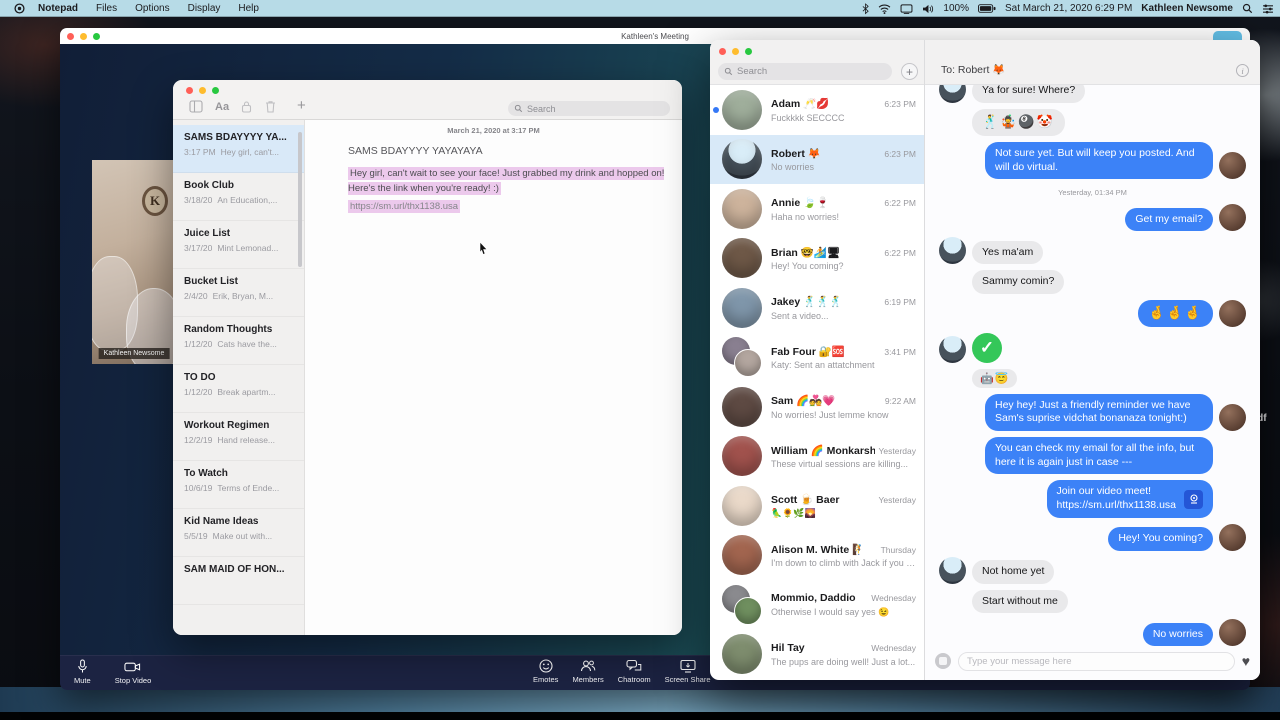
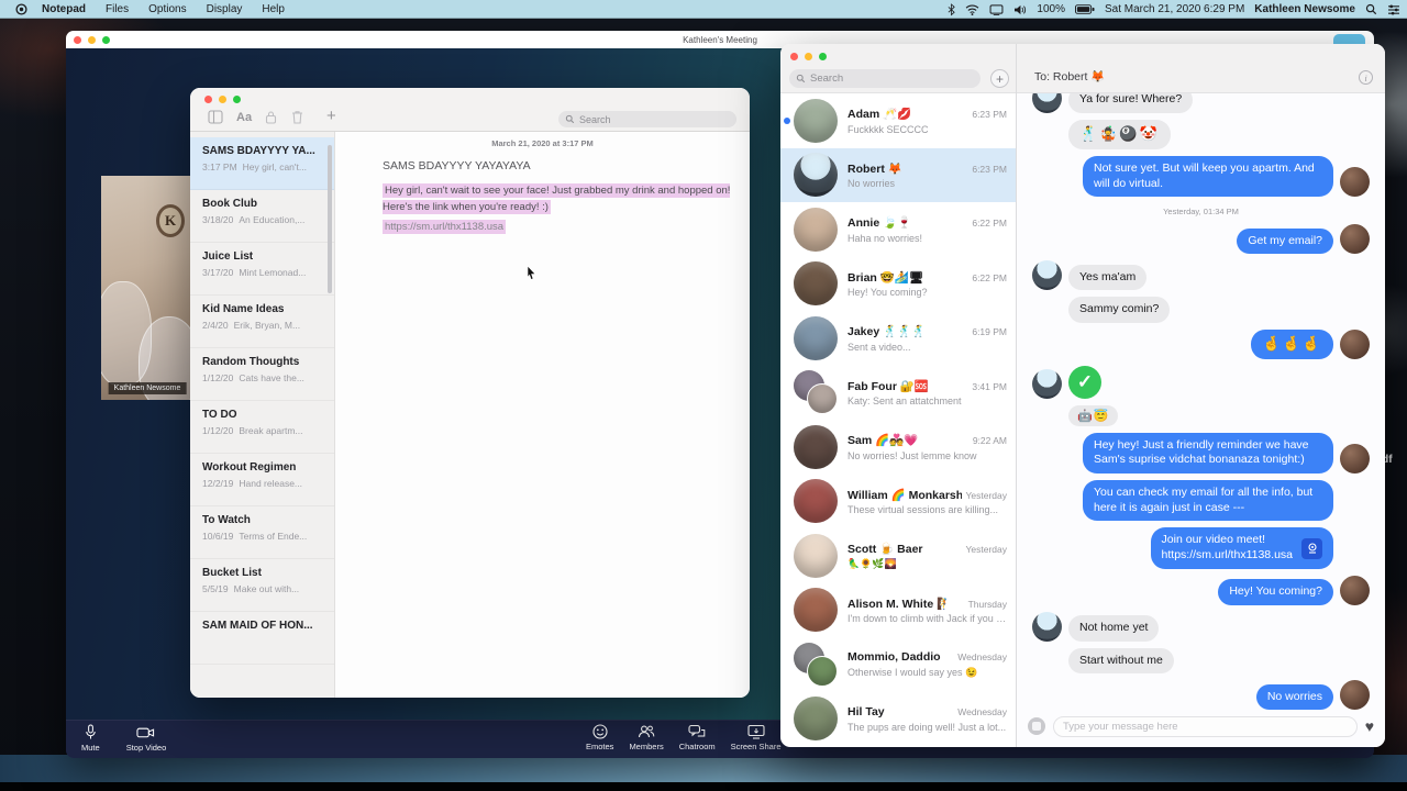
  Kathleen's Meeting
  K
  Mute
  Stop Video
  Emotes
  Members
  Chatroom
  Screen Share
  Aa
  +
  Search
  SAMS BDAYYYY YA...
  3:17 PM
  Hey girl, can't...
  Book Club
  3/18/20
  An Education,...
  Juice List
  3/17/20
  Mint Lemonad...
- Bucket List
+ Kid Name Ideas
  2/4/20
  Erik, Bryan, M...
  Random Thoughts
  1/12/20
  Cats have the...
  TO DO
  1/12/20
  Break apartm...
  Workout Regimen
  12/2/19
  Hand release...
  To Watch
  10/6/19
  Terms of Ende...
- Kid Name Ideas
+ Bucket List
  5/5/19
  Make out with...
  SAM MAID OF HON...
  March 21, 2020 at 3:17 PM
  SAMS BDAYYYY YAYAYAYA
  Hey girl, can't wait to see your face! Just grabbed my drink and hopped on! Here's the link when you're ready! :)
  https://sm.url/thx1138.usa
  Search
  +
  Adam 🥂💋
  6:23 PM
  Fuckkkk SECCCC
  Robert 🦊
  6:23 PM
  No worries
  Annie 🍃🍷
  6:22 PM
  Haha no worries!
  Brian 🤓🏄🖥
  6:22 PM
  Hey! You coming?
  Jakey 🕺🕺🕺
  6:19 PM
  Sent a video...
  Fab Four 🔐🆘
  3:41 PM
  Katy: Sent an attatchment
  Sam 🌈💑💗
  9:22 AM
  No worries! Just lemme know
  William 🌈 Monkarsh
  Yesterday
  These virtual sessions are killing...
  Scott 🍺 Baer
  Yesterday
  🦜🌻🌿🌄
  Alison M. White 🧗
  Thursday
  I'm down to climb with Jack if you ar
  Mommio, Daddio
  Wednesday
  Otherwise I would say yes 😉
  Hil Tay
  Wednesday
  The pups are doing well! Just a lot...
  To: Robert 🦊
  i
  Ya for sure! Where?
  🕺🤹🎱🤡
- Not sure yet. But will keep you posted. And will do virtual.
+ Not sure yet. But will keep you apartm. And will do virtual.
  Yesterday, 01:34 PM
  Get my email?
  Yes ma'am
  Sammy comin?
  🤞🤞🤞
  ✓
  🤖😇
  Hey hey! Just a friendly reminder we have Sam's suprise vidchat bonanaza tonight:)
  You can check my email for all the info, but here it is again just in case ---
  Join our video meet!
  https://sm.url/thx1138.usa
  Hey! You coming?
  Not home yet
  Start without me
  No worries
  Type your message here
  ♥
  Notepad
  Files
  Options
  Display
  Help
  100%
  Sat March 21, 2020 6:29 PM
  Kathleen Newsome
